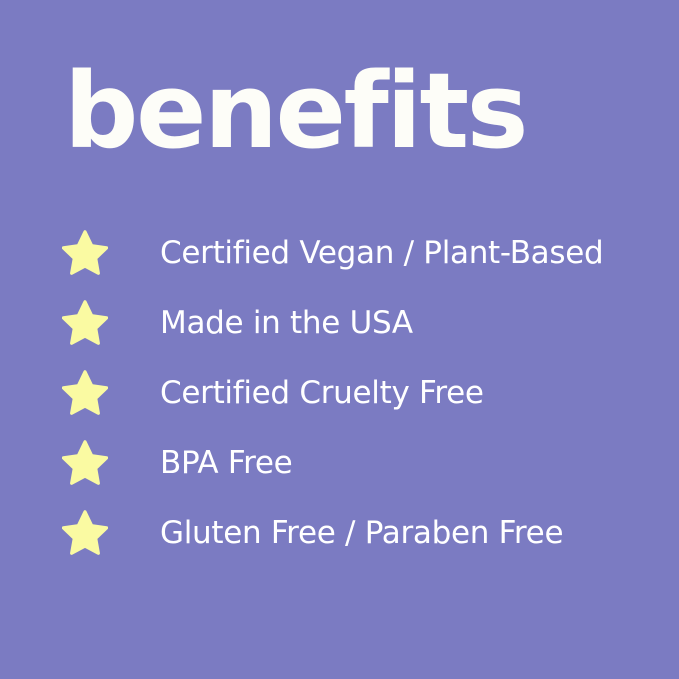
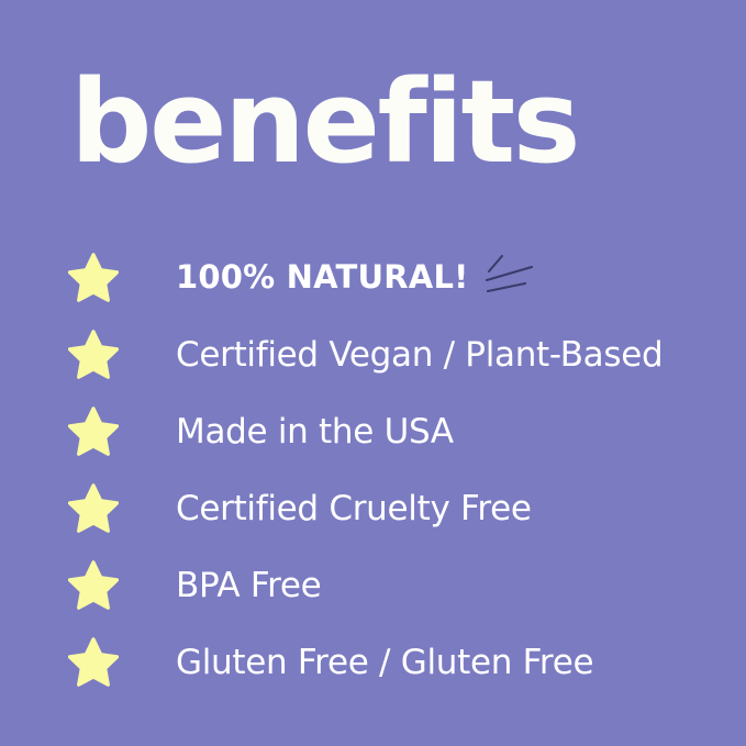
  benefits
+ 100% NATURAL!
  Certified Vegan / Plant-Based
  Made in the USA
  Certified Cruelty Free
  BPA Free
- Gluten Free / Paraben Free
+ Gluten Free / Gluten Free
